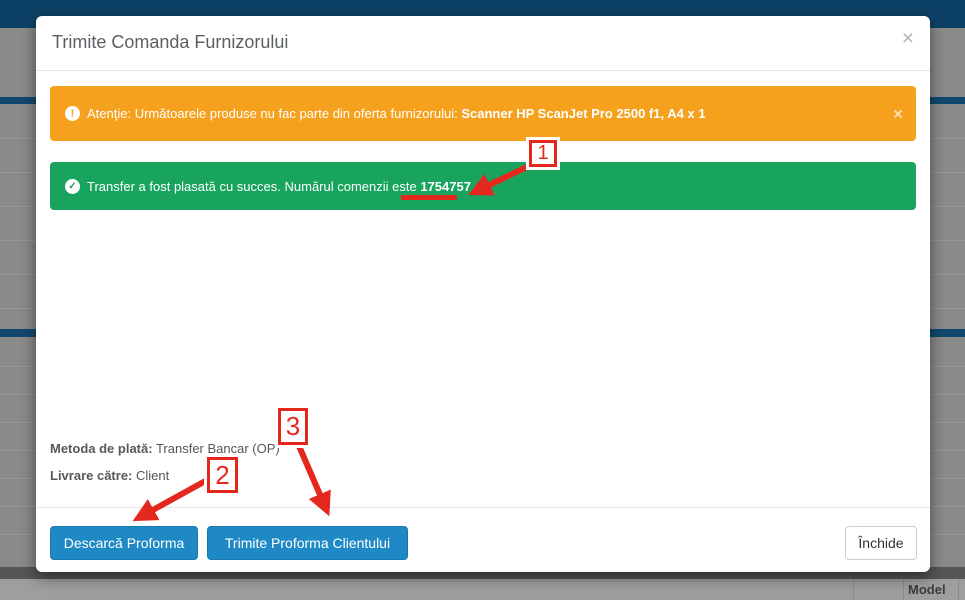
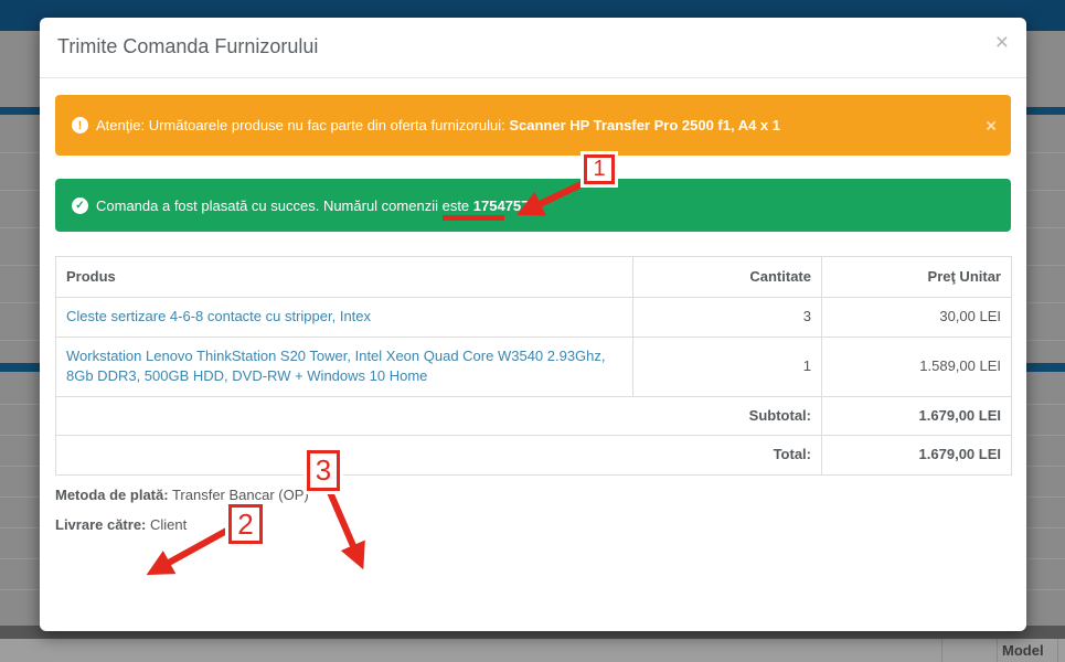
  Model
  Trimite Comanda Furnizorului
  ×
  !
- Atenţie: Următoarele produse nu fac parte din oferta furnizorului: Scanner HP ScanJet Pro 2500 f1, A4 x 1
+ Atenţie: Următoarele produse nu fac parte din oferta furnizorului: Scanner HP Transfer Pro 2500 f1, A4 x 1
  ×
  ✓
- Transfer a fost plasată cu succes. Numărul comenzii este 1754757
+ Comanda a fost plasată cu succes. Numărul comenzii este 1754757
+ Produs	Cantitate	Preţ Unitar
+ Cleste sertizare 4-6-8 contacte cu stripper, Intex	3	30,00 LEI
+ Workstation Lenovo ThinkStation S20 Tower, Intel Xeon Quad Core W3540 2.93Ghz, 8Gb DDR3, 500GB HDD, DVD-RW + Windows 10 Home	1	1.589,00 LEI
+ Subtotal:	1.679,00 LEI
+ Total:	1.679,00 LEI
  Metoda de plată: Transfer Bancar (OP)
  Livrare către: Client
- Descarcă Proforma
- Trimite Proforma Clientului
- Închide
  1
  2
  3
